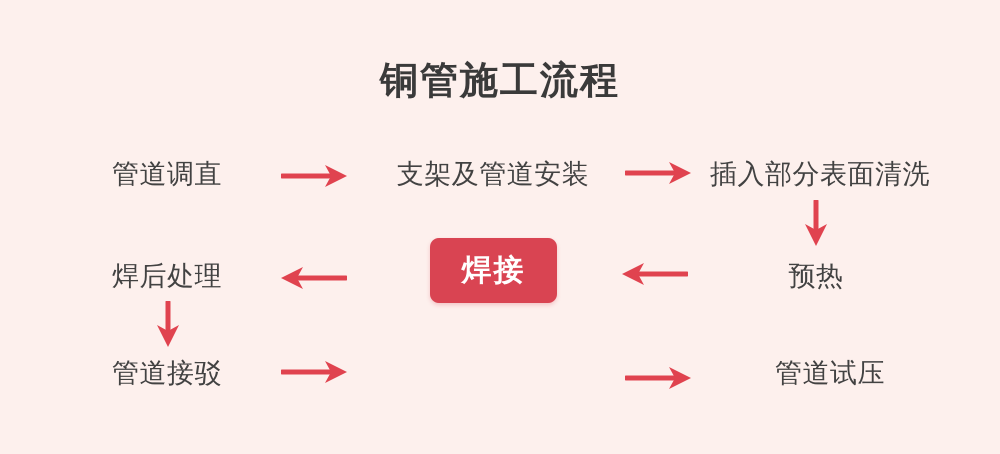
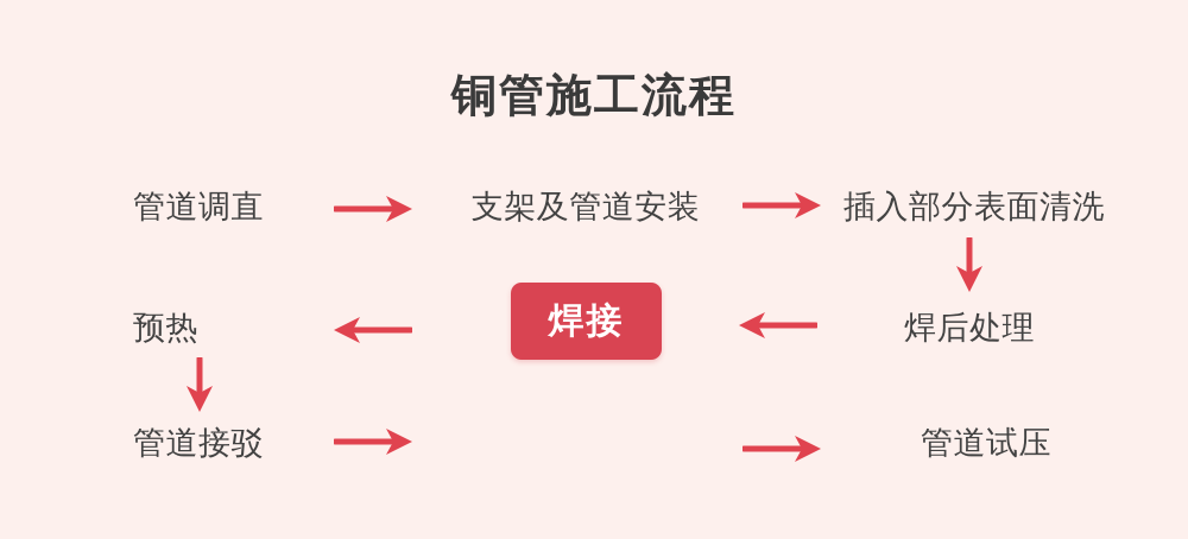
  铜管施工流程
  管道调直
  支架及管道安装
  插入部分表面清洗
- 预热
+ 焊后处理
  焊接
- 焊后处理
+ 预热
  管道接驳
  管道试压
